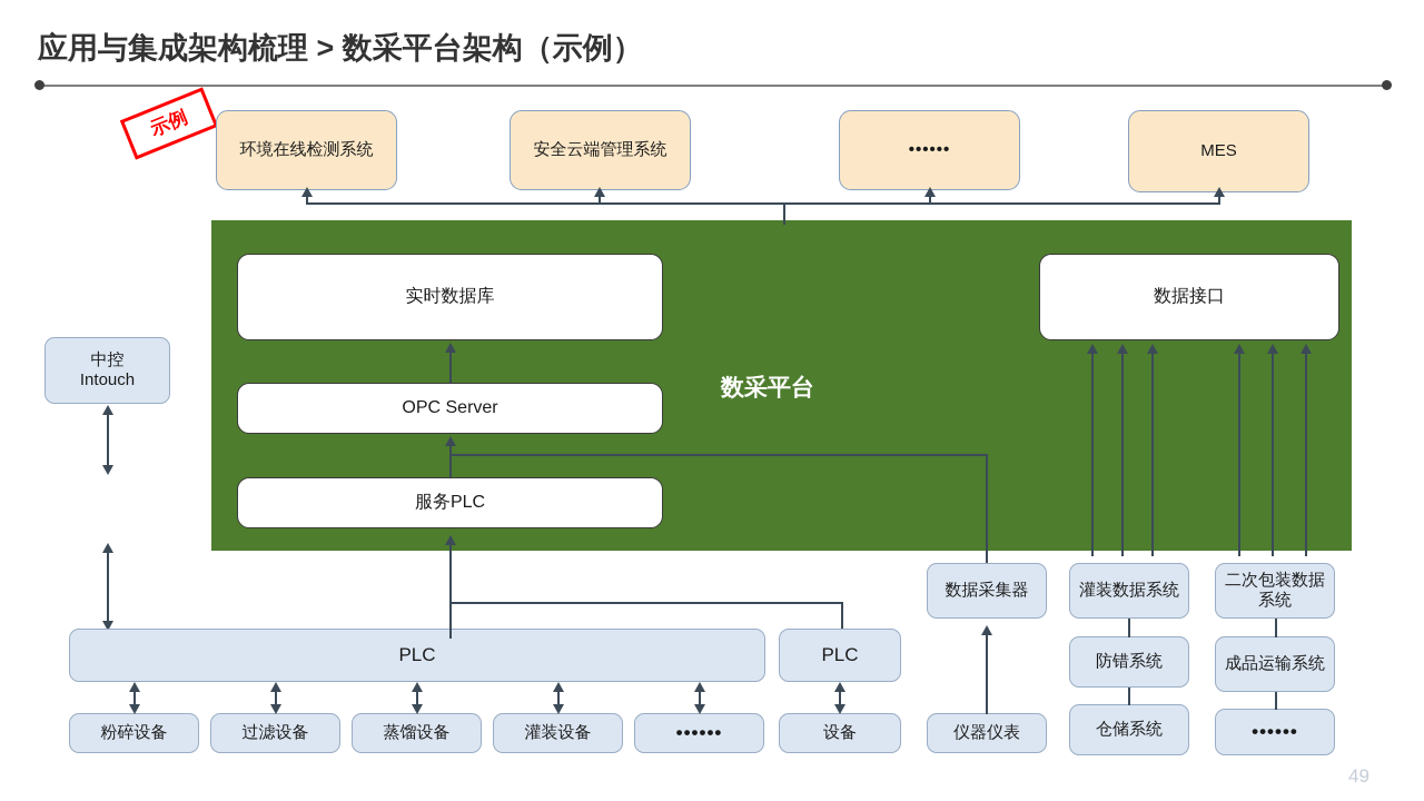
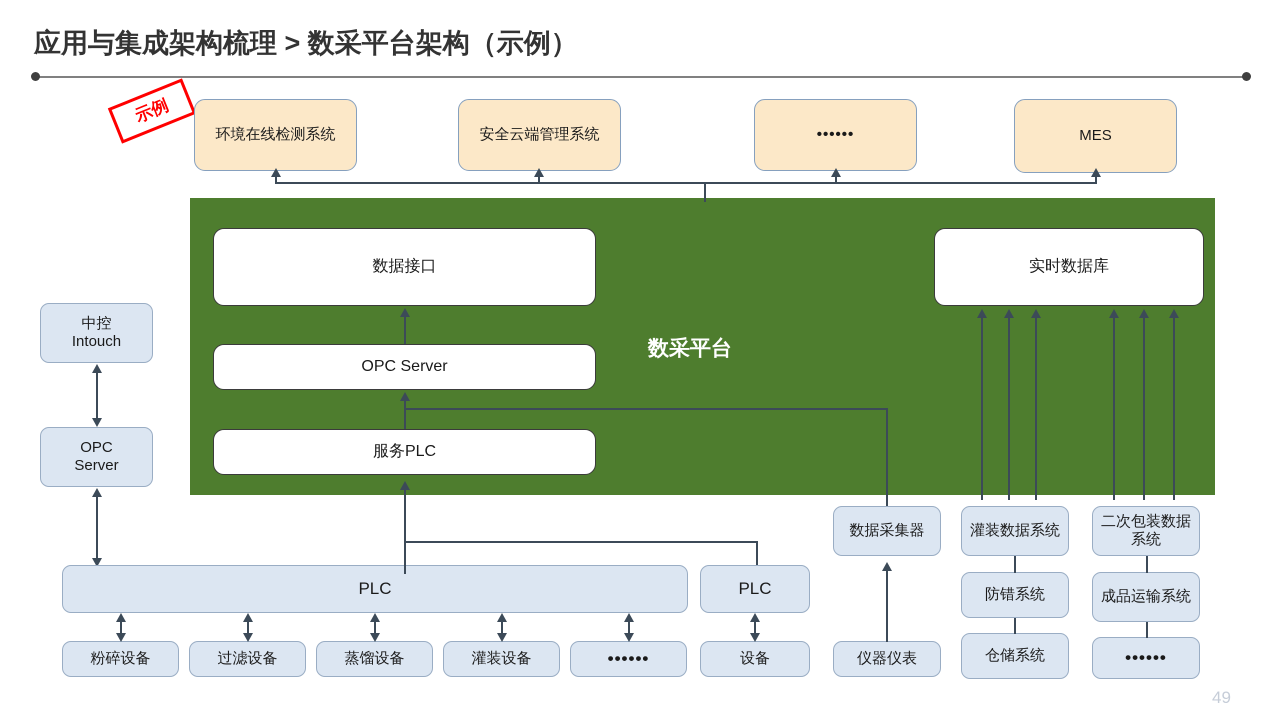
  应用与集成架构梳理 > 数采平台架构（示例）
  数采平台
  环境在线检测系统
  安全云端管理系统
  ••••••
  MES
- 实时数据库
+ 数据接口
  OPC Server
  服务PLC
- 数据接口
+ 实时数据库
  中控
  Intouch
+ OPC
+ Server
  PLC
  粉碎设备
  过滤设备
  蒸馏设备
  灌装设备
  ••••••
  PLC
  设备
  数据采集器
  仪器仪表
  灌装数据系统
  防错系统
  仓储系统
  二次包装数据系统
  成品运输系统
  ••••••
  49
